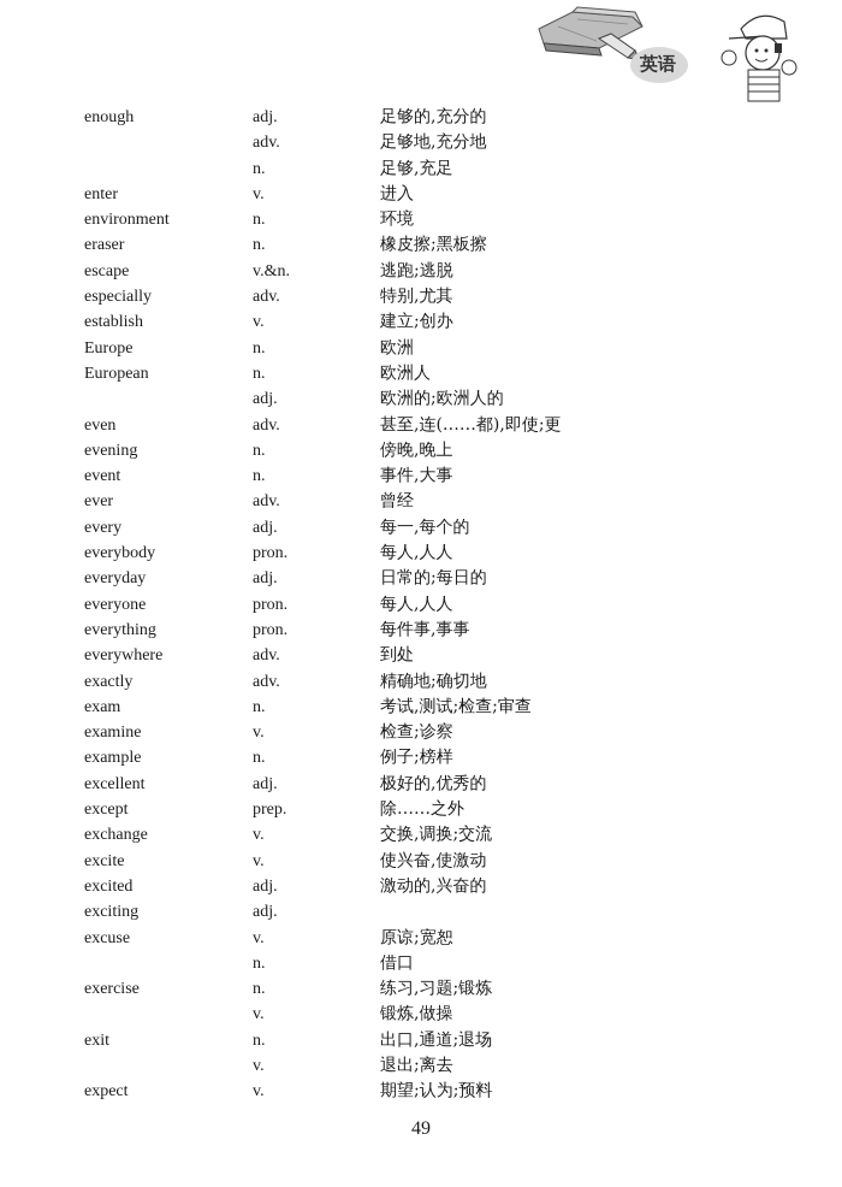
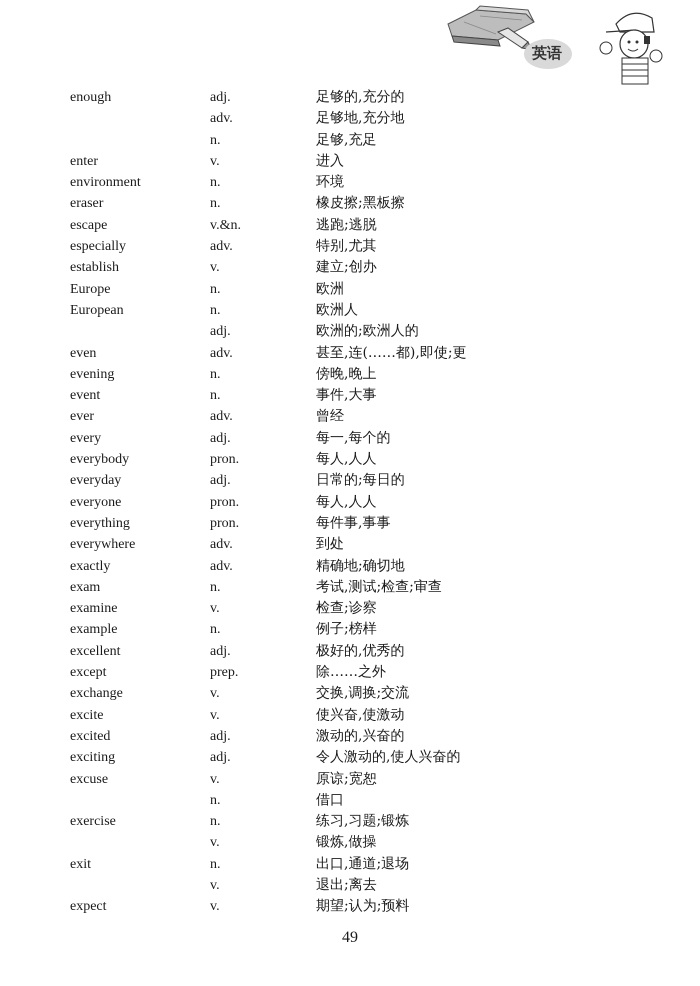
  英语
  enough
  adj.
  足够的,充分的
  adv.
  足够地,充分地
  n.
  足够,充足
  enter
  v.
  进入
  environment
  n.
  环境
  eraser
  n.
  橡皮擦;黑板擦
  escape
  v.&n.
  逃跑;逃脱
  especially
  adv.
  特别,尤其
  establish
  v.
  建立;创办
  Europe
  n.
  欧洲
  European
  n.
  欧洲人
  adj.
  欧洲的;欧洲人的
  even
  adv.
  甚至,连(……都),即使;更
  evening
  n.
  傍晚,晚上
  event
  n.
  事件,大事
  ever
  adv.
  曾经
  every
  adj.
  每一,每个的
  everybody
  pron.
  每人,人人
  everyday
  adj.
  日常的;每日的
  everyone
  pron.
  每人,人人
  everything
  pron.
  每件事,事事
  everywhere
  adv.
  到处
  exactly
  adv.
  精确地;确切地
  exam
  n.
  考试,测试;检查;审查
  examine
  v.
  检查;诊察
  example
  n.
  例子;榜样
  excellent
  adj.
  极好的,优秀的
  except
  prep.
  除……之外
  exchange
  v.
  交换,调换;交流
  excite
  v.
  使兴奋,使激动
  excited
  adj.
  激动的,兴奋的
  exciting
  adj.
+ 令人激动的,使人兴奋的
  excuse
  v.
  原谅;宽恕
  n.
  借口
  exercise
  n.
  练习,习题;锻炼
  v.
  锻炼,做操
  exit
  n.
  出口,通道;退场
  v.
  退出;离去
  expect
  v.
  期望;认为;预料
  49
